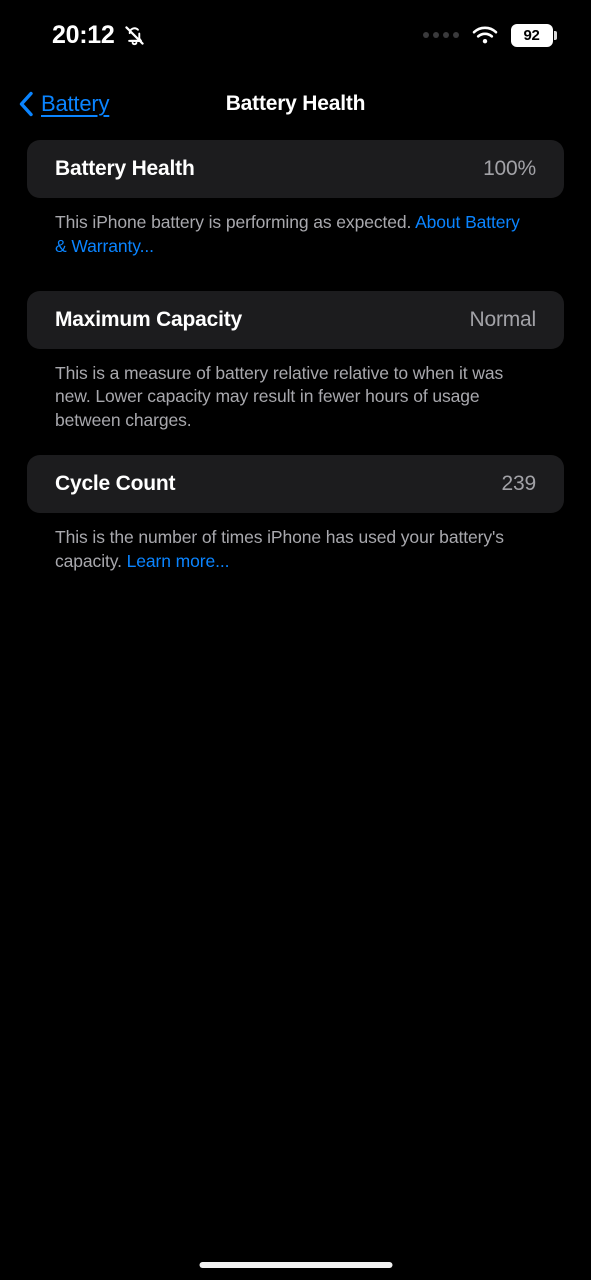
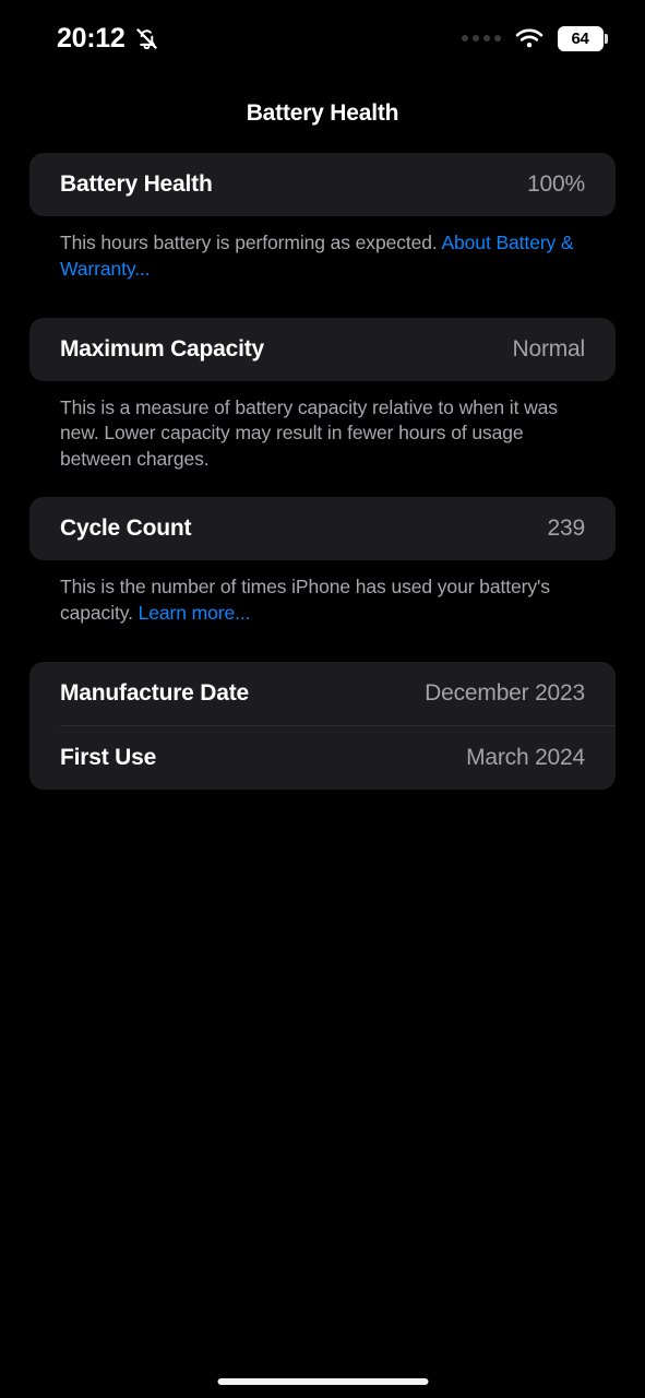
  20:12
- 92
+ 64
  Battery Health
- Battery
  Battery Health
  100%
- This iPhone battery is performing as expected. About Battery & Warranty...
+ This hours battery is performing as expected. About Battery & Warranty...
  Maximum Capacity
  Normal
- This is a measure of battery relative relative to when it was new. Lower capacity may result in fewer hours of usage between charges.
+ This is a measure of battery capacity relative to when it was new. Lower capacity may result in fewer hours of usage between charges.
  Cycle Count
  239
  This is the number of times iPhone has used your battery's capacity. Learn more...
+ Manufacture Date
+ December 2023
+ First Use
+ March 2024
